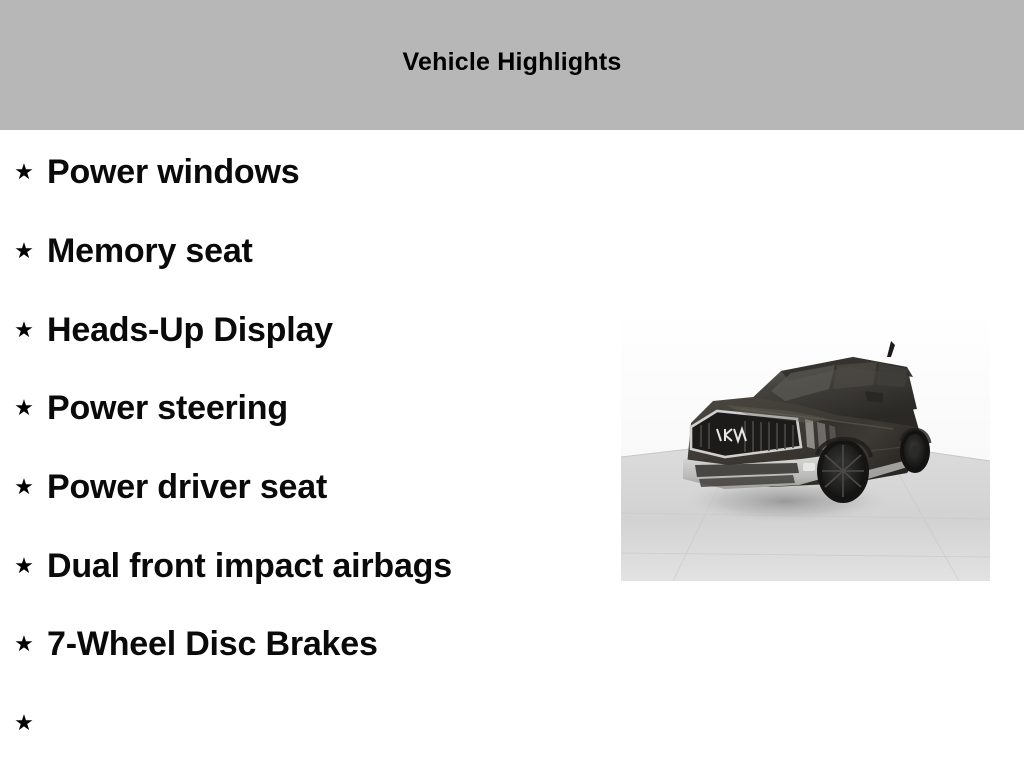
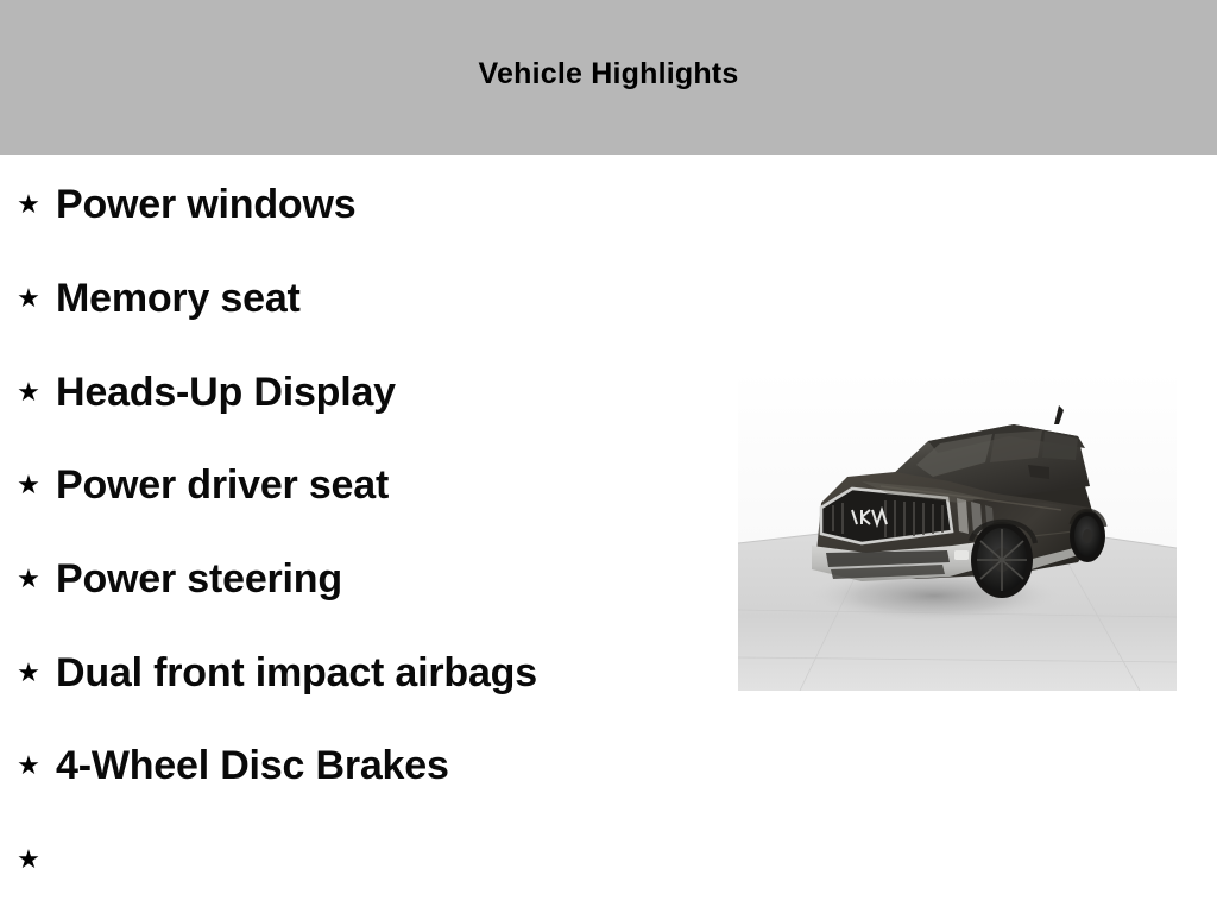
  Vehicle Highlights
  ★
  Power windows
  ★
  Memory seat
  ★
  Heads-Up Display
  ★
- Power steering
+ Power driver seat
  ★
- Power driver seat
+ Power steering
  ★
  Dual front impact airbags
  ★
- 7-Wheel Disc Brakes
+ 4-Wheel Disc Brakes
  ★
